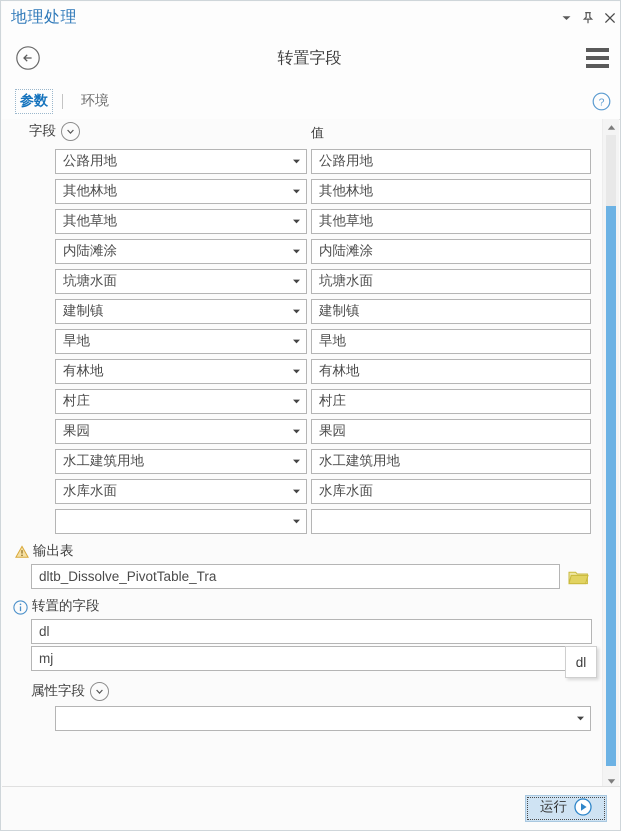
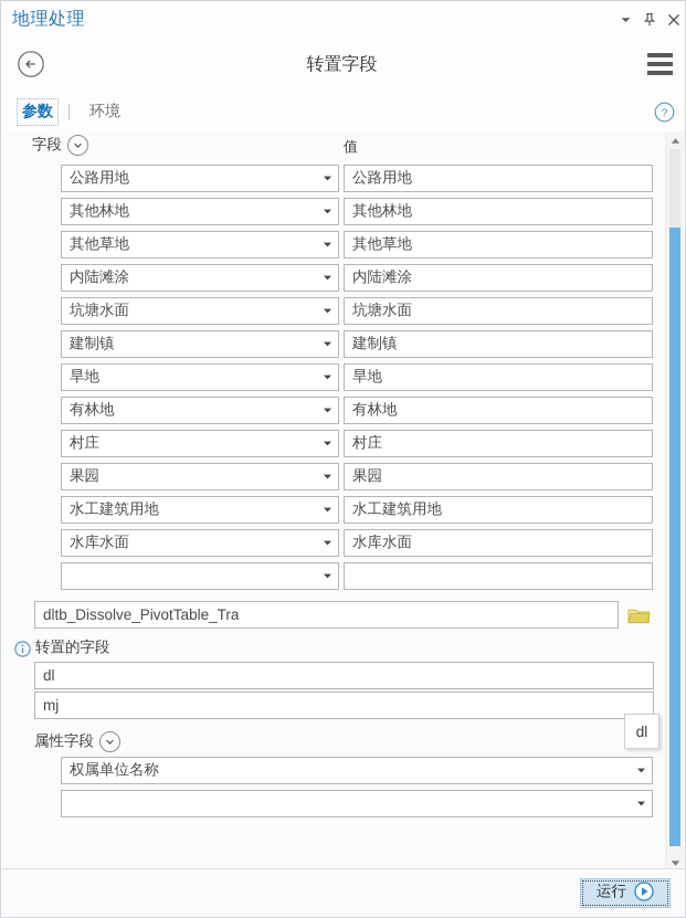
  地理处理
  转置字段
  参数
  环境
  ?
  字段
  值
  公路用地
  公路用地
  其他林地
  其他林地
  其他草地
  其他草地
  内陆滩涂
  内陆滩涂
  坑塘水面
  坑塘水面
  建制镇
  建制镇
  旱地
  旱地
  有林地
  有林地
  村庄
  村庄
  果园
  果园
  水工建筑用地
  水工建筑用地
  水库水面
  水库水面
- 输出表
  dltb_Dissolve_PivotTable_Tra
  转置的字段
  dl
  mj
  属性字段
+ 权属单位名称
  dl
  运行
